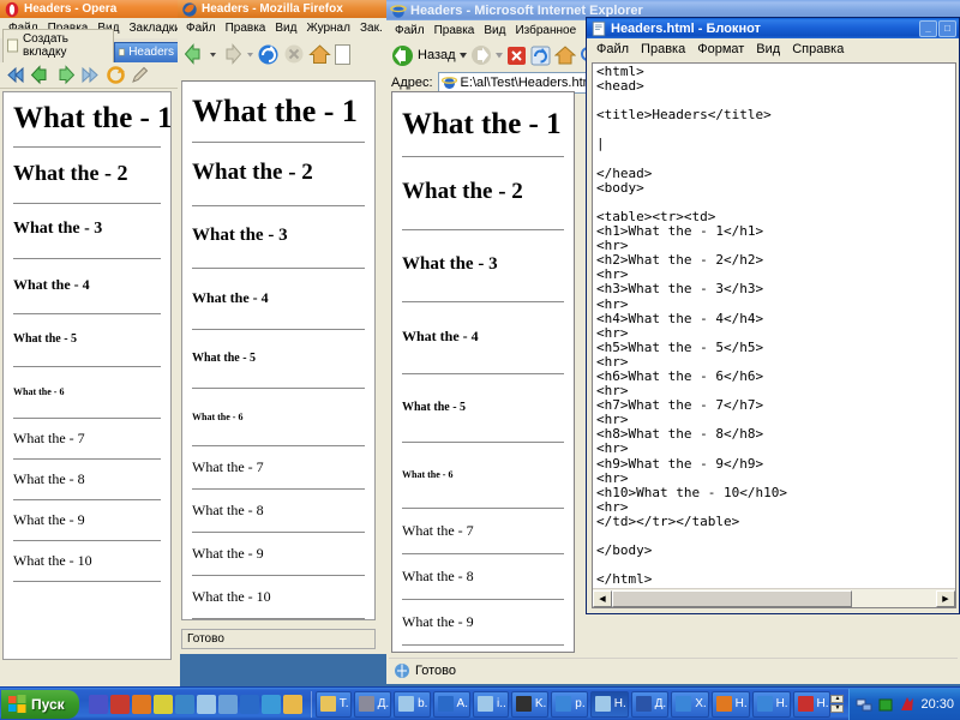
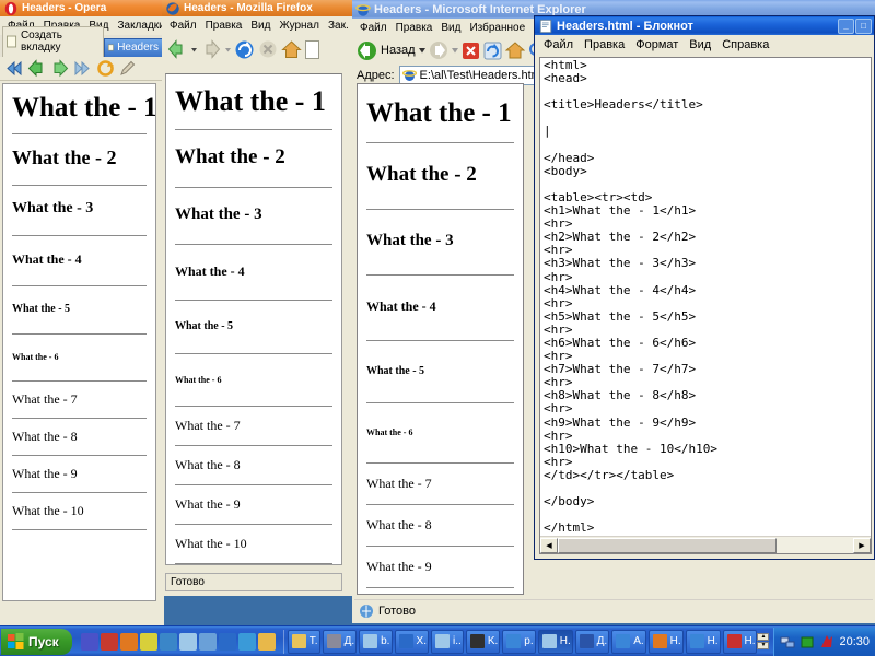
  Headers - Opera
  Закладк
  Создать вкладку
  Headers
  What the - 1
  What the - 2
  What the - 3
  What the - 4
  What the - 5
  What the - 6
  What the - 7
  What the - 8
  What the - 9
  What the - 10
  Headers - Mozilla Firefox
  Файл
  Правка
  Вид
  Журнал
  Зак.
  What the - 1
  What the - 2
  What the - 3
  What the - 4
  What the - 5
  What the - 6
  What the - 7
  What the - 8
  What the - 9
  What the - 10
  Готово
  Headers - Microsoft Internet Explorer
  Файл
  Правка
  Вид
  Избранное
  Назад
  Адрес:
  E:\al\Test\Headers.ht
  What the - 1
  What the - 2
  What the - 3
  What the - 4
  What the - 5
  What the - 6
  What the - 7
  What the - 8
  What the - 9
  Готово
  Headers.html - Блокнот
  _
  □
  Файл
  Правка
  Формат
  Вид
  Справка
  <html>
  <head>
  <title>Headers</title>
  |
  </head>
  <body>
  <table><tr><td>
  <h1>What the - 1</h1>
  <hr>
  <h2>What the - 2</h2>
  <hr>
  <h3>What the - 3</h3>
  <hr>
  <h4>What the - 4</h4>
  <hr>
  <h5>What the - 5</h5>
  <hr>
  <h6>What the - 6</h6>
  <hr>
  <h7>What the - 7</h7>
  <hr>
  <h8>What the - 8</h8>
  <hr>
  <h9>What the - 9</h9>
  <hr>
  <h10>What the - 10</h10>
  <hr>
  </td></tr></table>
  </body>
  </html>
  Пуск
  T.
  Д.
  b.
- A.
+ X.
  i..
  K.
  p.
  H.
  Д.
- X.
+ A.
  H.
  H.
  H.
  20:30
